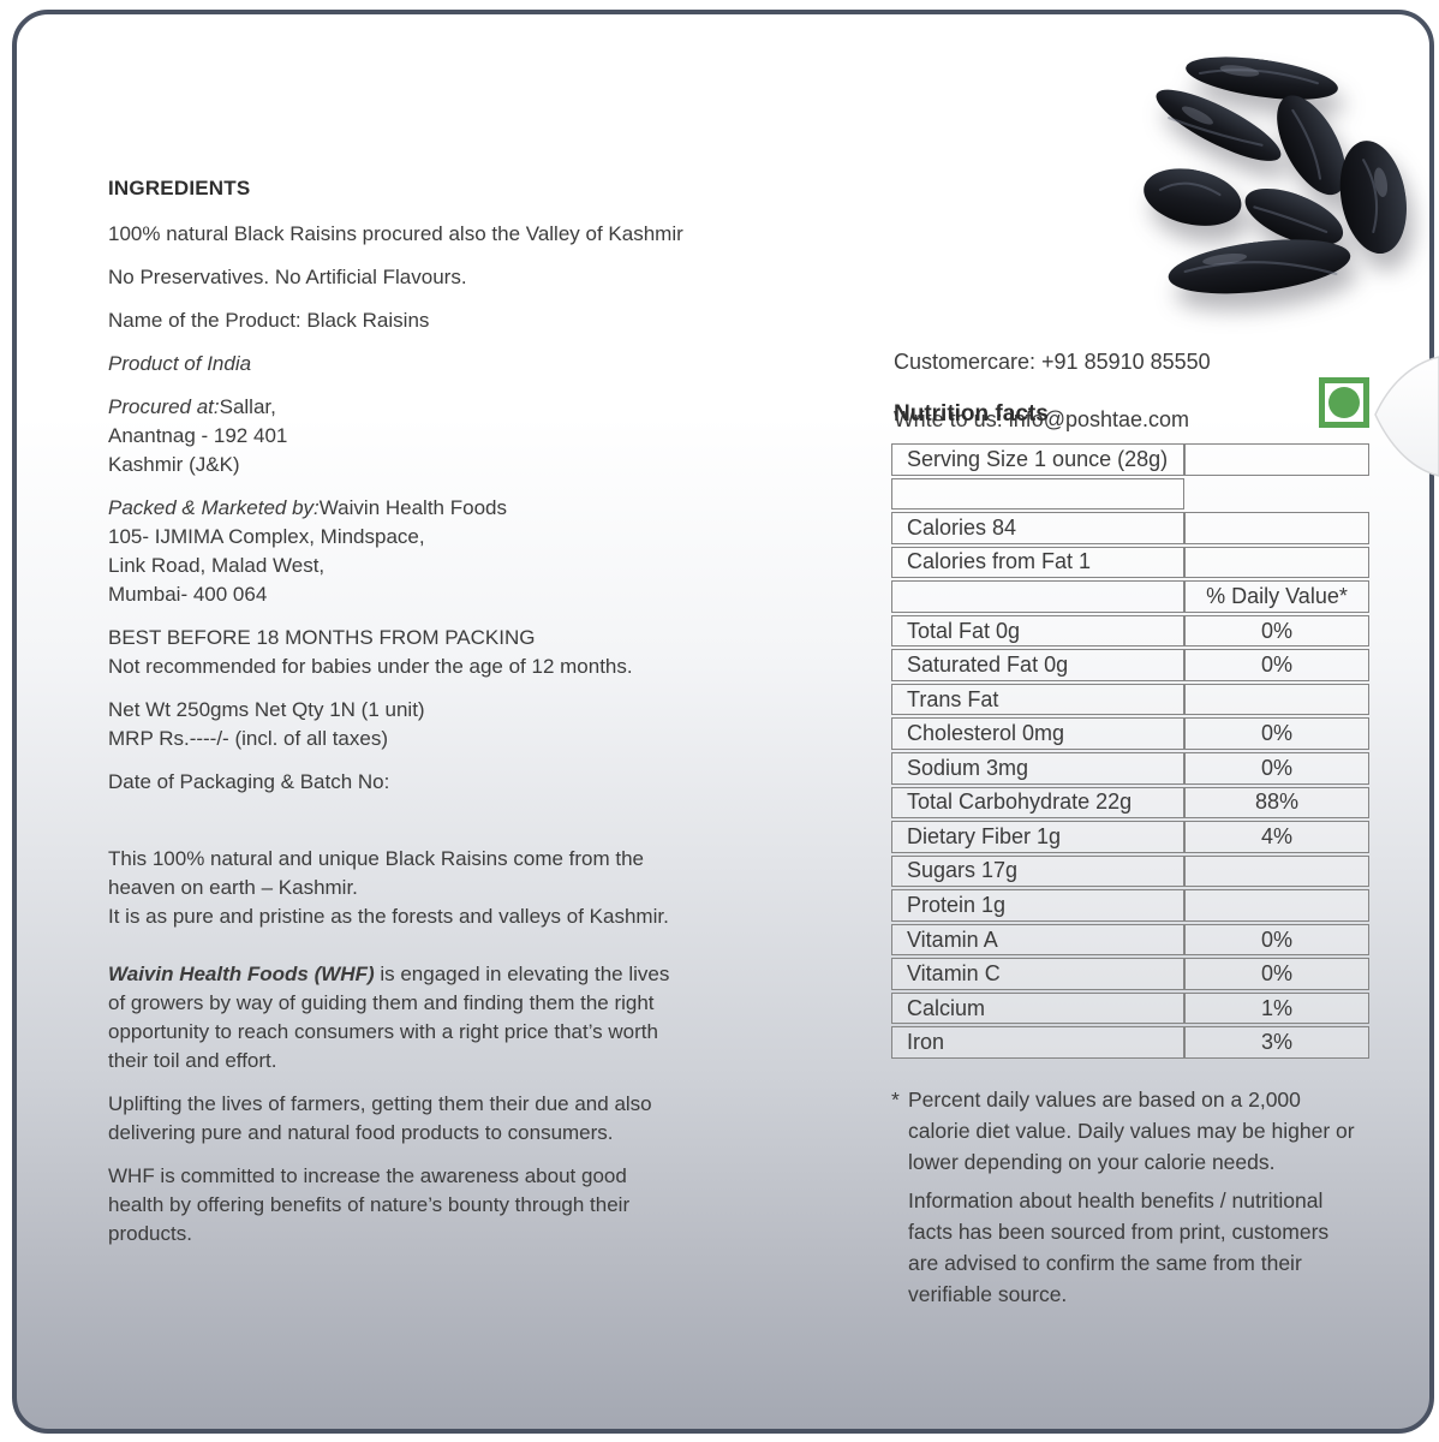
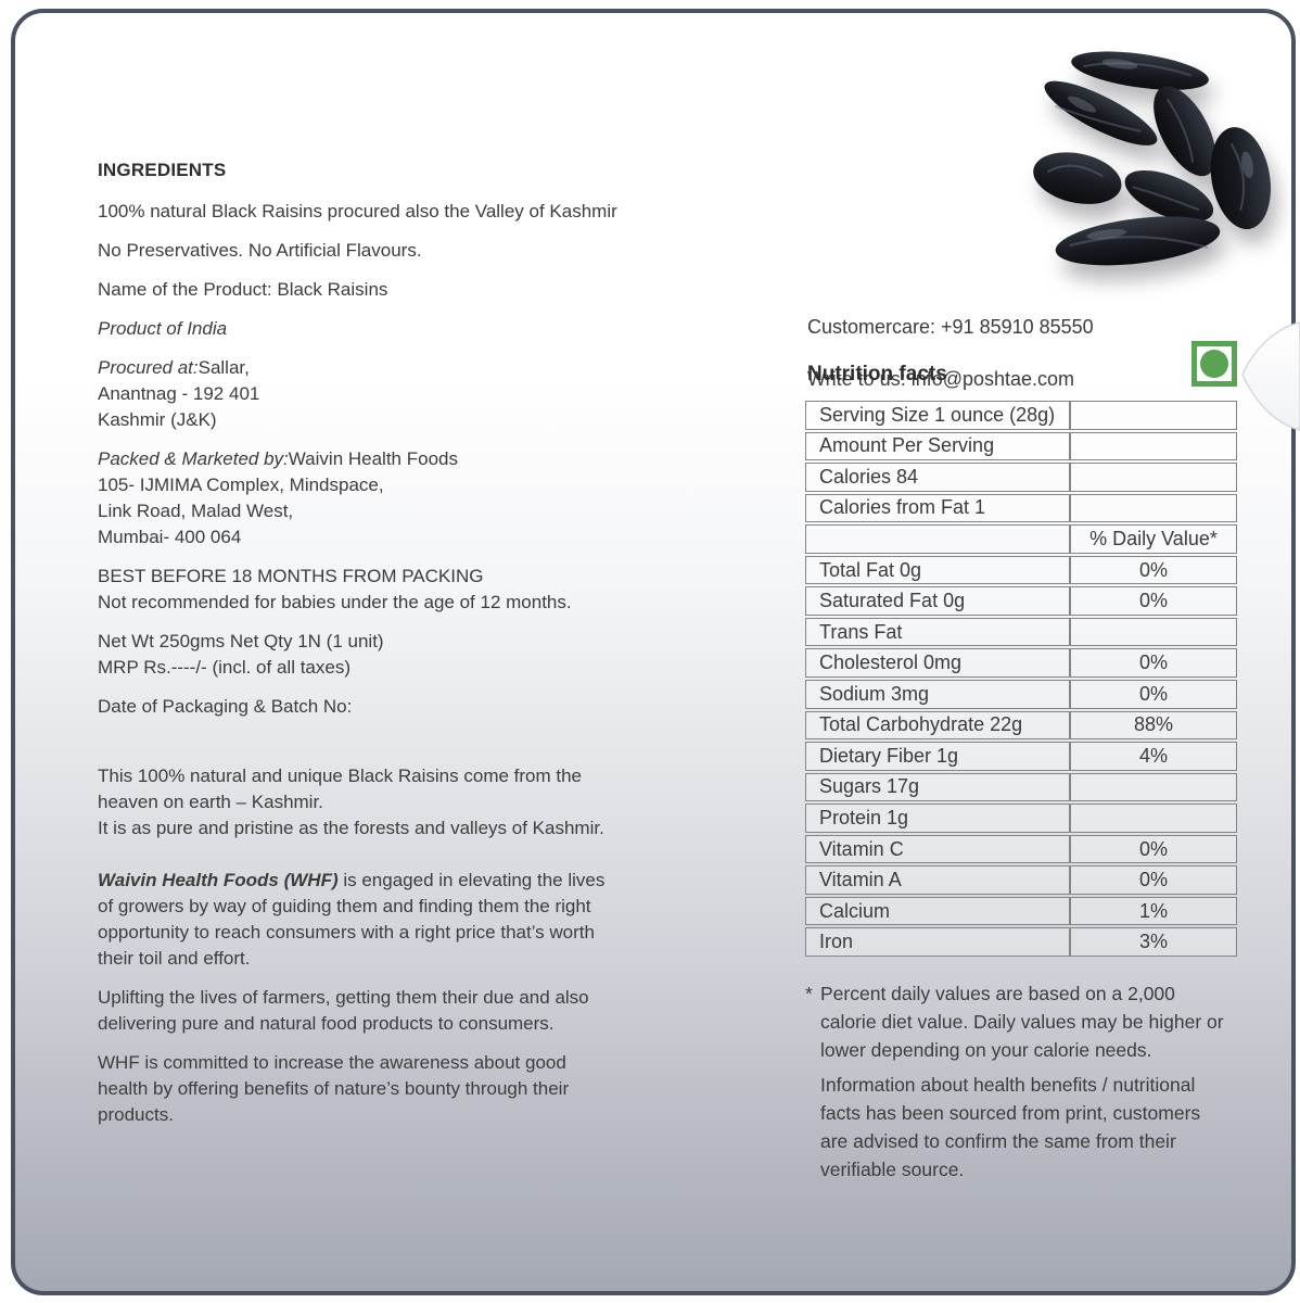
  INGREDIENTS
  100% natural Black Raisins procured also the Valley of Kashmir
  No Preservatives. No Artificial Flavours.
  Name of the Product: Black Raisins
  Product of India
  Procured at:Sallar,
  Anantnag - 192 401
  Kashmir (J&K)
  Packed & Marketed by:Waivin Health Foods
  105- IJMIMA Complex, Mindspace,
  Link Road, Malad West,
  Mumbai- 400 064
  BEST BEFORE 18 MONTHS FROM PACKING
  Not recommended for babies under the age of 12 months.
  Net Wt 250gms Net Qty 1N (1 unit)
  MRP Rs.----/- (incl. of all taxes)
  Date of Packaging & Batch No:
  This 100% natural and unique Black Raisins come from the
  heaven on earth – Kashmir.
  It is as pure and pristine as the forests and valleys of Kashmir.
  Waivin Health Foods (WHF) is engaged in elevating the lives
  of growers by way of guiding them and finding them the right
  opportunity to reach consumers with a right price that’s worth
  their toil and effort.
  Uplifting the lives of farmers, getting them their due and also
  delivering pure and natural food products to consumers.
  WHF is committed to increase the awareness about good
  health by offering benefits of nature’s bounty through their
  products.
  Customercare: +91 85910 85550
  Write to us: info@poshtae.com
  Nutrition facts
  Serving Size 1 ounce (28g)
+ Amount Per Serving
  Calories 84
  Calories from Fat 1
  % Daily Value*
  Total Fat 0g
  0%
  Saturated Fat 0g
  0%
  Trans Fat
  Cholesterol 0mg
  0%
  Sodium 3mg
  0%
  Total Carbohydrate 22g
  88%
  Dietary Fiber 1g
  4%
  Sugars 17g
  Protein 1g
- Vitamin A
+ Vitamin C
  0%
- Vitamin C
+ Vitamin A
  0%
  Calcium
  1%
  Iron
  3%
  *
  Percent daily values are based on a 2,000
  calorie diet value. Daily values may be higher or
  lower depending on your calorie needs.
  Information about health benefits / nutritional
  facts has been sourced from print, customers
  are advised to confirm the same from their
  verifiable source.
